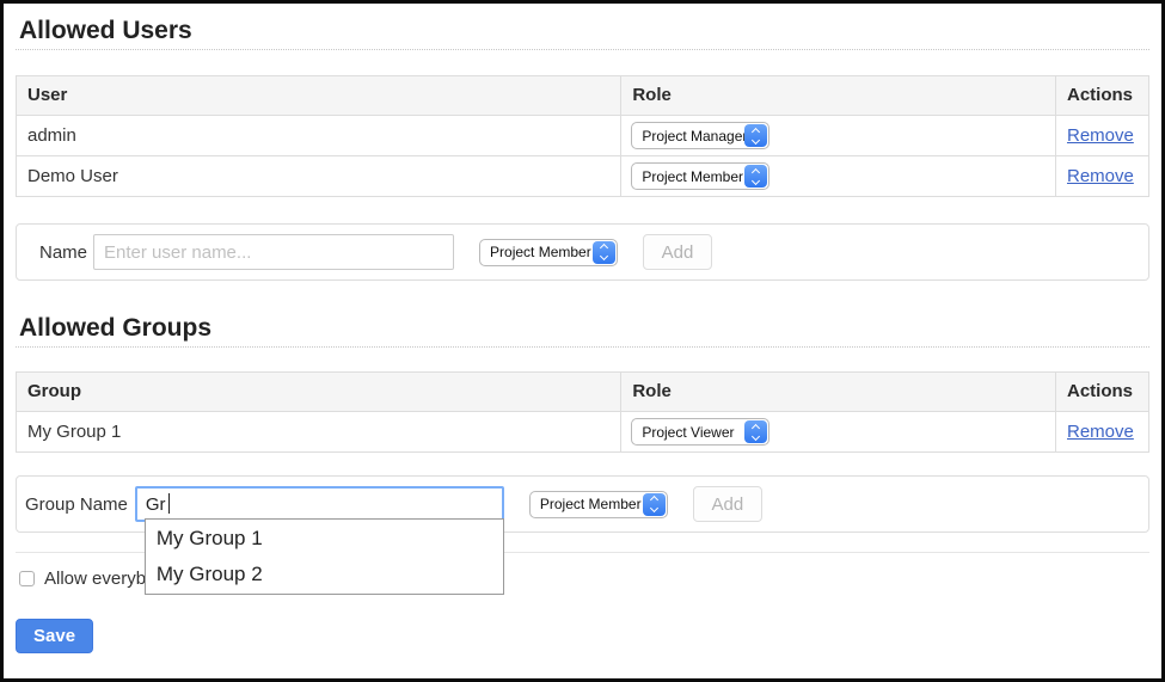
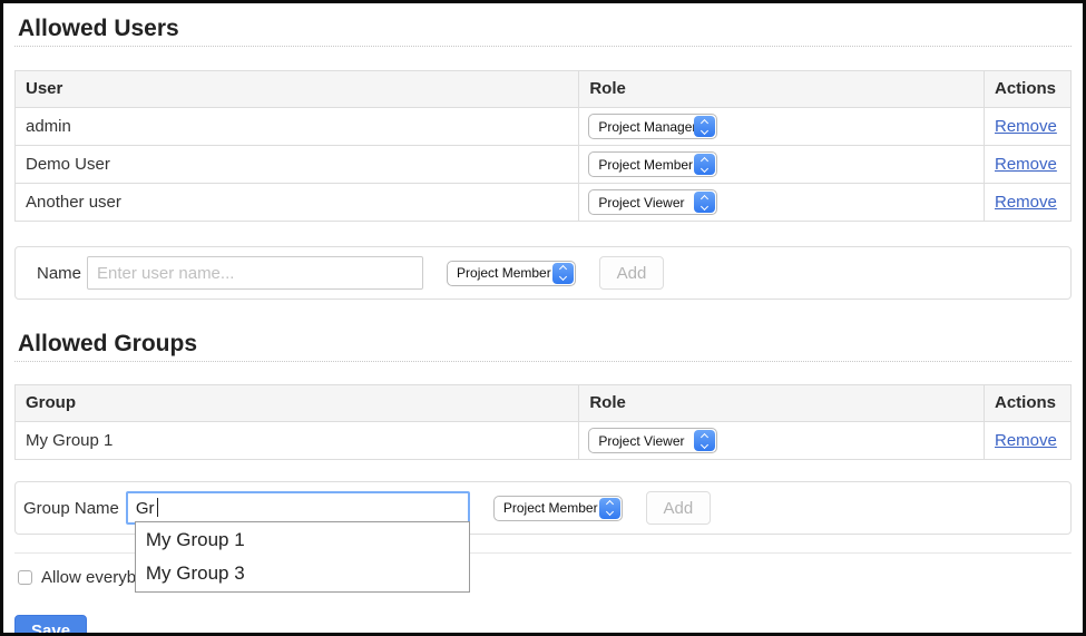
  Allowed Users
  User	Role	Actions
  admin	Project Manage	Remove
  Demo User	Project Member	Remove
+ Another user	Project Viewer	Remove
  Name
  Enter user name...
  Project Member
  Add
  Allowed Groups
  Group	Role	Actions
  My Group 1	Project Viewer	Remove
  Group Name
  Gr
  My Group 1
- My Group 2
+ My Group 3
  Project Member
  Add
  Save
